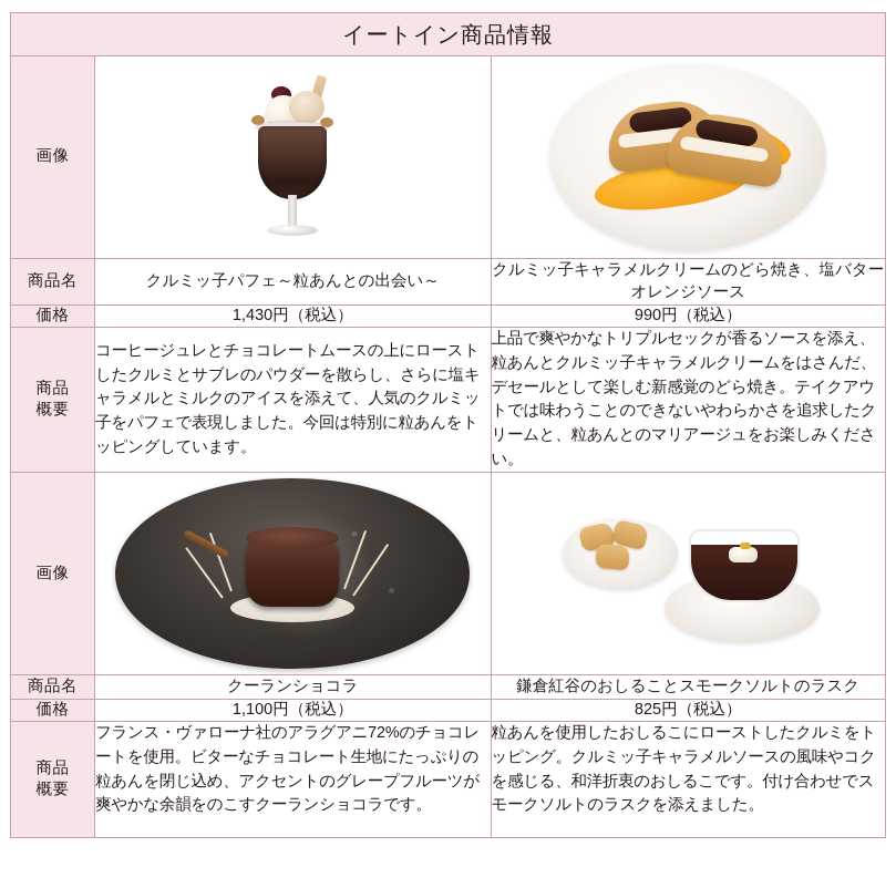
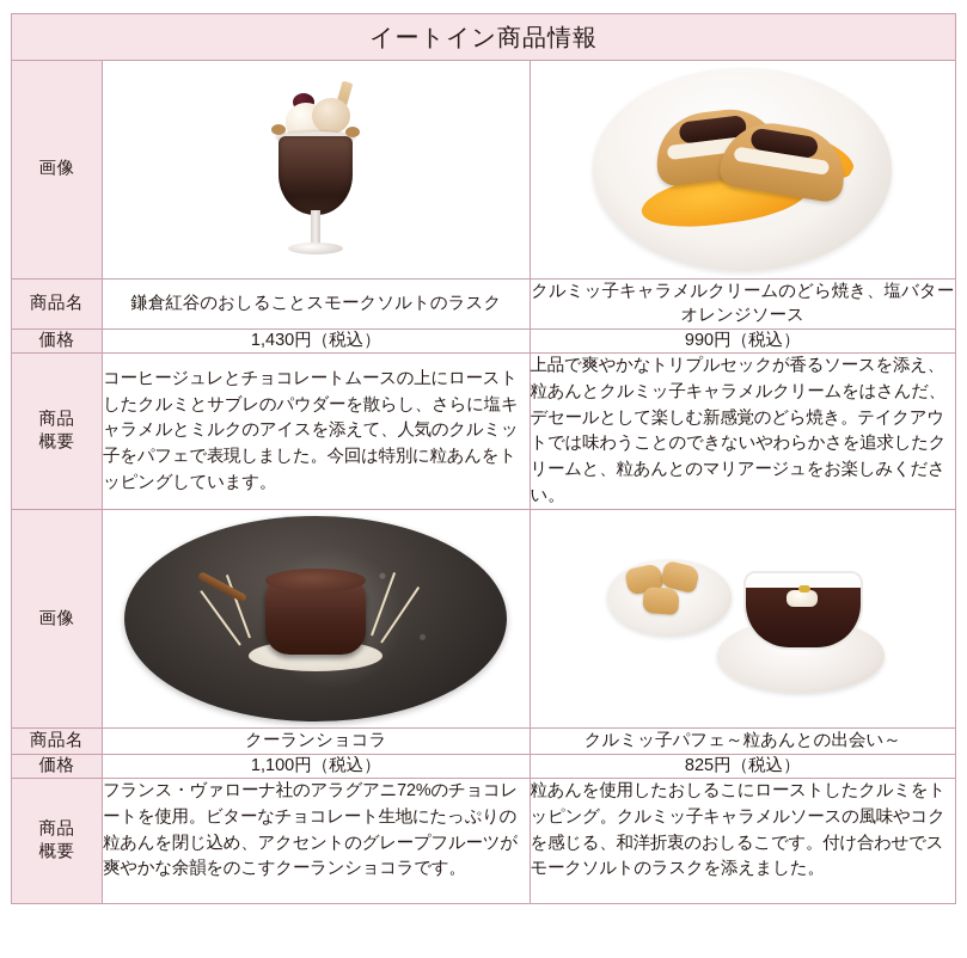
  イートイン商品情報
  画像
- 商品名	クルミッ子パフェ～粒あんとの出会い～	クルミッ子キャラメルクリームのどら焼き、塩バターオレンジソース
+ 商品名	鎌倉紅谷のおしることスモークソルトのラスク	クルミッ子キャラメルクリームのどら焼き、塩バターオレンジソース
  価格	1,430円（税込）	990円（税込）
  商品 概要	コーヒージュレとチョコレートムースの上にローストしたクルミとサブレのパウダーを散らし、さらに塩キャラメルとミルクのアイスを添えて、人気のクルミッ子をパフェで表現しました。今回は特別に粒あんをトッピングしています。	上品で爽やかなトリプルセックが香るソースを添え、粒あんとクルミッ子キャラメルクリームをはさんだ、デセールとして楽しむ新感覚のどら焼き。テイクアウトでは味わうことのできないやわらかさを追求したクリームと、粒あんとのマリアージュをお楽しみください。
  画像
- 商品名	クーランショコラ	鎌倉紅谷のおしることスモークソルトのラスク
+ 商品名	クーランショコラ	クルミッ子パフェ～粒あんとの出会い～
  価格	1,100円（税込）	825円（税込）
  商品 概要	フランス・ヴァローナ社のアラグアニ72%のチョコレートを使用。ビターなチョコレート生地にたっぷりの粒あんを閉じ込め、アクセントのグレープフルーツが爽やかな余韻をのこすクーランショコラです。	粒あんを使用したおしるこにローストしたクルミをトッピング。クルミッ子キャラメルソースの風味やコクを感じる、和洋折衷のおしるこです。付け合わせでスモークソルトのラスクを添えました。
